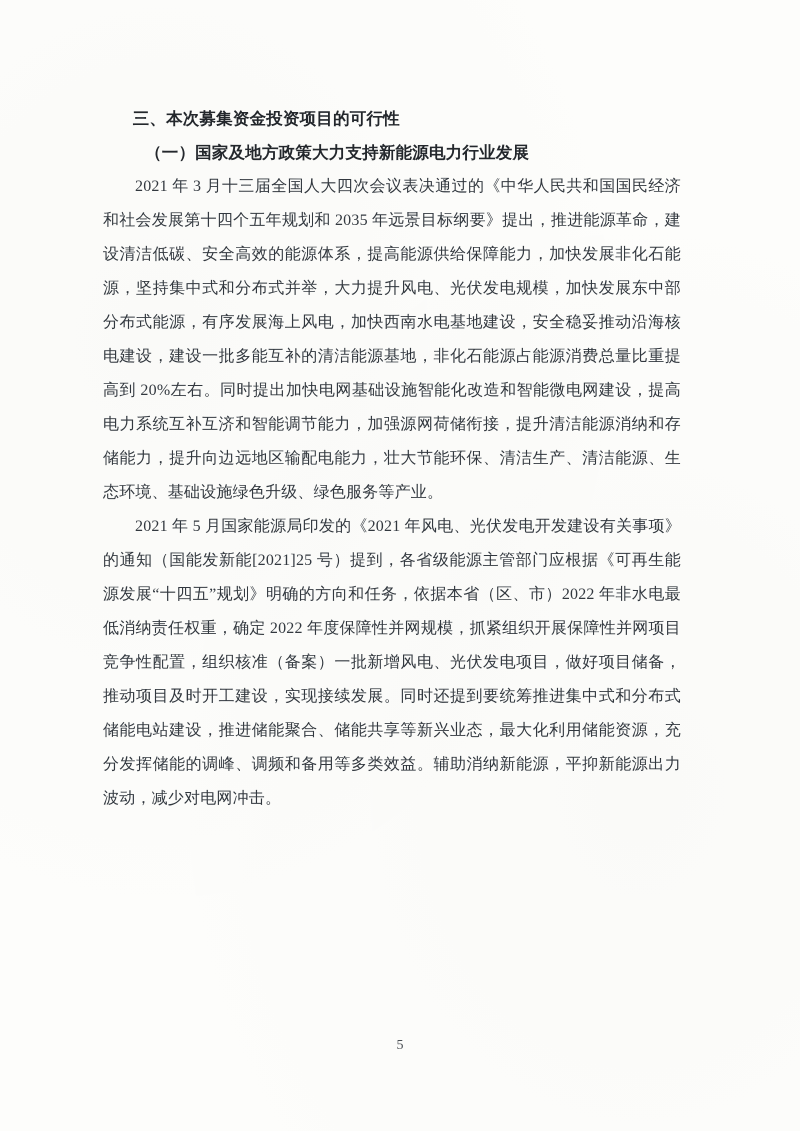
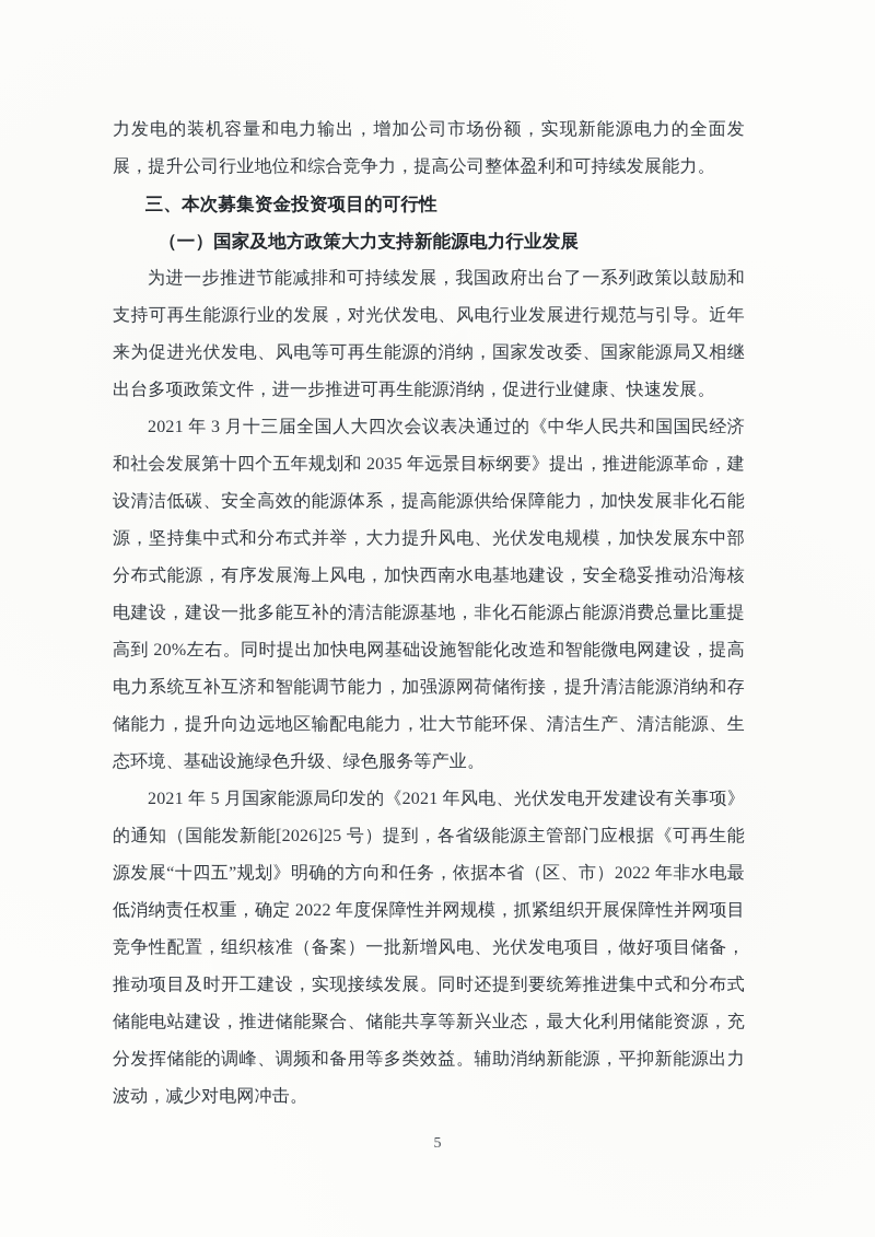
+ 力发电的装机容量和电力输出，增加公司市场份额，实现新能源电力的全面发展，提升公司行业地位和综合竞争力，提高公司整体盈利和可持续发展能力。
  三、本次募集资金投资项目的可行性
  （一）国家及地方政策大力支持新能源电力行业发展
+ 为进一步推进节能减排和可持续发展，我国政府出台了一系列政策以鼓励和支持可再生能源行业的发展，对光伏发电、风电行业发展进行规范与引导。近年来为促进光伏发电、风电等可再生能源的消纳，国家发改委、国家能源局又相继出台多项政策文件，进一步推进可再生能源消纳，促进行业健康、快速发展。
  2021 年 3 月十三届全国人大四次会议表决通过的《中华人民共和国国民经济和社会发展第十四个五年规划和 2035 年远景目标纲要》提出，推进能源革命，建设清洁低碳、安全高效的能源体系，提高能源供给保障能力，加快发展非化石能源，坚持集中式和分布式并举，大力提升风电、光伏发电规模，加快发展东中部分布式能源，有序发展海上风电，加快西南水电基地建设，安全稳妥推动沿海核电建设，建设一批多能互补的清洁能源基地，非化石能源占能源消费总量比重提高到 20%左右。同时提出加快电网基础设施智能化改造和智能微电网建设，提高电力系统互补互济和智能调节能力，加强源网荷储衔接，提升清洁能源消纳和存储能力，提升向边远地区输配电能力，壮大节能环保、清洁生产、清洁能源、生态环境、基础设施绿色升级、绿色服务等产业。
- 2021 年 5 月国家能源局印发的《2021 年风电、光伏发电开发建设有关事项》的通知（国能发新能[2021]25 号）提到，各省级能源主管部门应根据《可再生能源发展“十四五”规划》明确的方向和任务，依据本省（区、市）2022 年非水电最低消纳责任权重，确定 2022 年度保障性并网规模，抓紧组织开展保障性并网项目竞争性配置，组织核准（备案）一批新增风电、光伏发电项目，做好项目储备，推动项目及时开工建设，实现接续发展。同时还提到要统筹推进集中式和分布式储能电站建设，推进储能聚合、储能共享等新兴业态，最大化利用储能资源，充分发挥储能的调峰、调频和备用等多类效益。辅助消纳新能源，平抑新能源出力波动，减少对电网冲击。
+ 2021 年 5 月国家能源局印发的《2021 年风电、光伏发电开发建设有关事项》的通知（国能发新能[2026]25 号）提到，各省级能源主管部门应根据《可再生能源发展“十四五”规划》明确的方向和任务，依据本省（区、市）2022 年非水电最低消纳责任权重，确定 2022 年度保障性并网规模，抓紧组织开展保障性并网项目竞争性配置，组织核准（备案）一批新增风电、光伏发电项目，做好项目储备，推动项目及时开工建设，实现接续发展。同时还提到要统筹推进集中式和分布式储能电站建设，推进储能聚合、储能共享等新兴业态，最大化利用储能资源，充分发挥储能的调峰、调频和备用等多类效益。辅助消纳新能源，平抑新能源出力波动，减少对电网冲击。
  5
